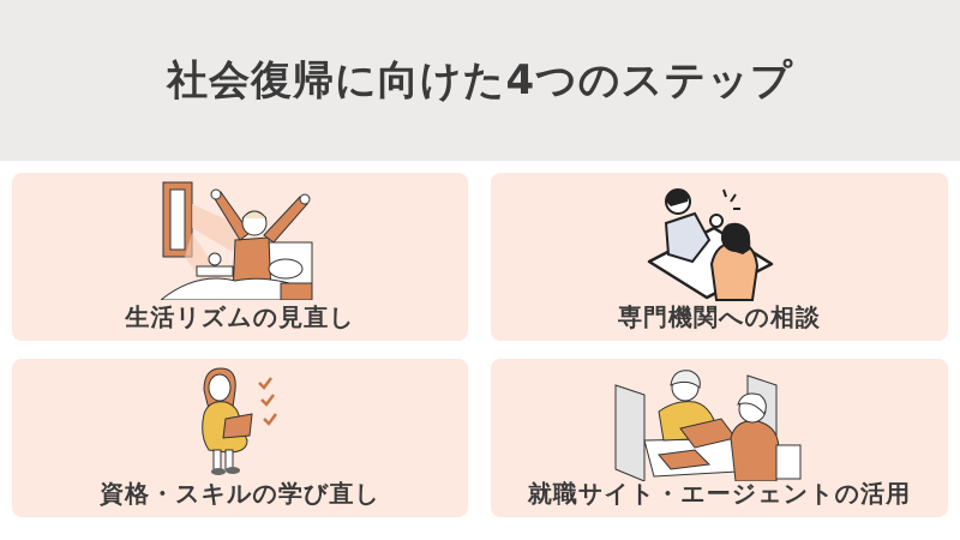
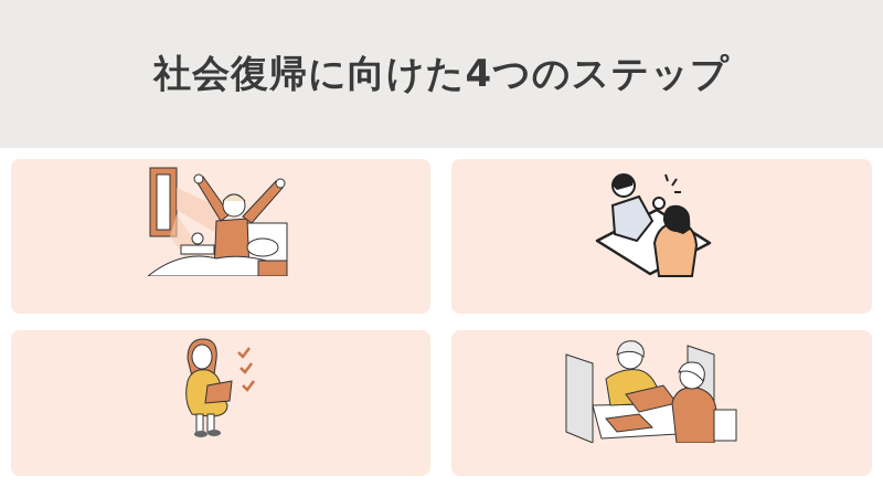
  社会復帰に向けた4つのステップ
- 生活リズムの見直し
- 専門機関への相談
- 資格・スキルの学び直し
- 就職サイト・エージェントの活用
